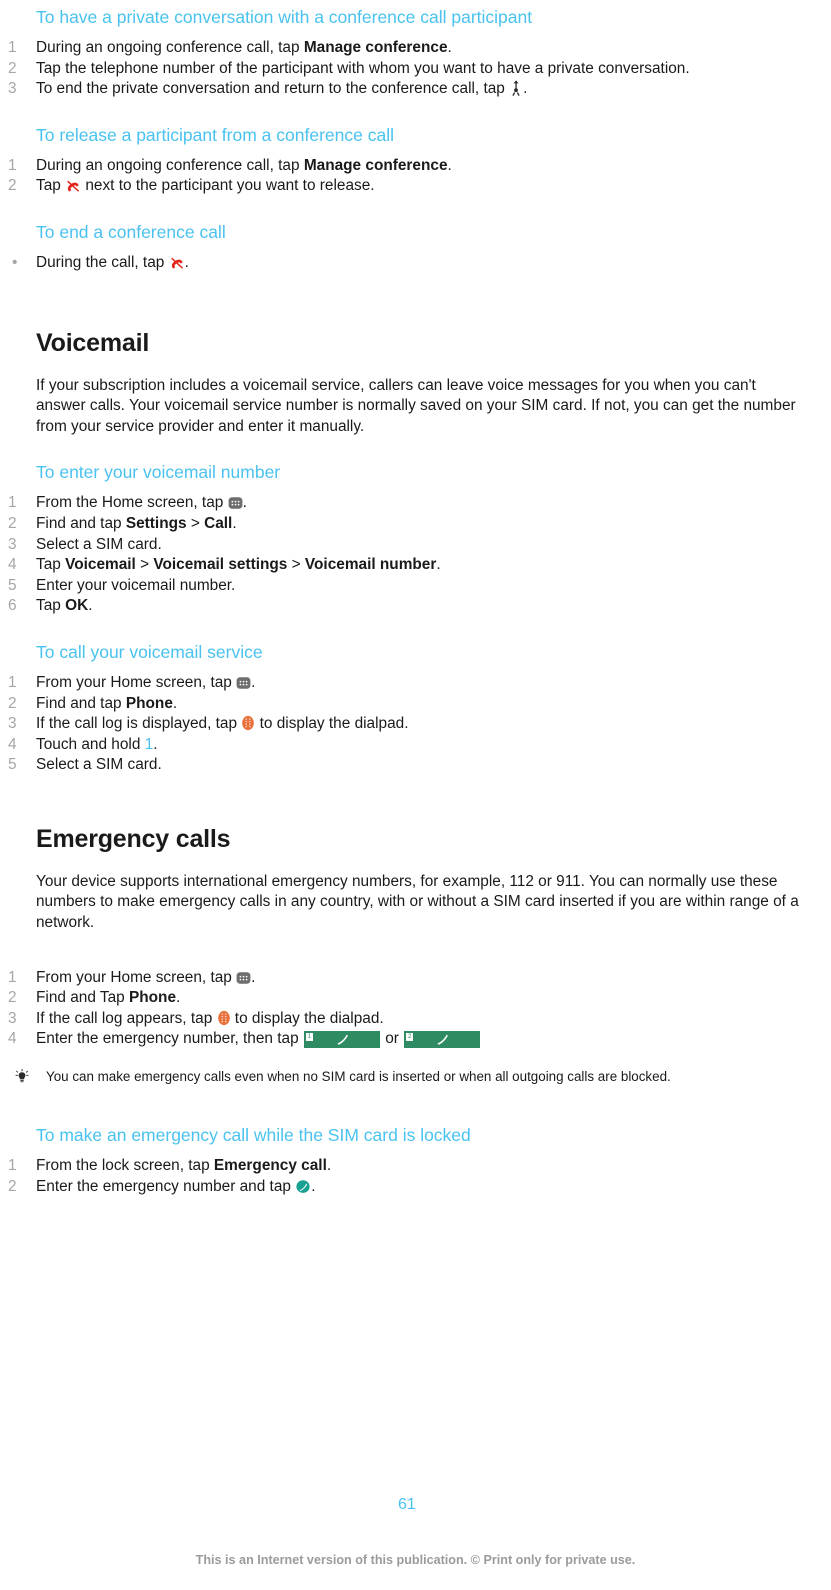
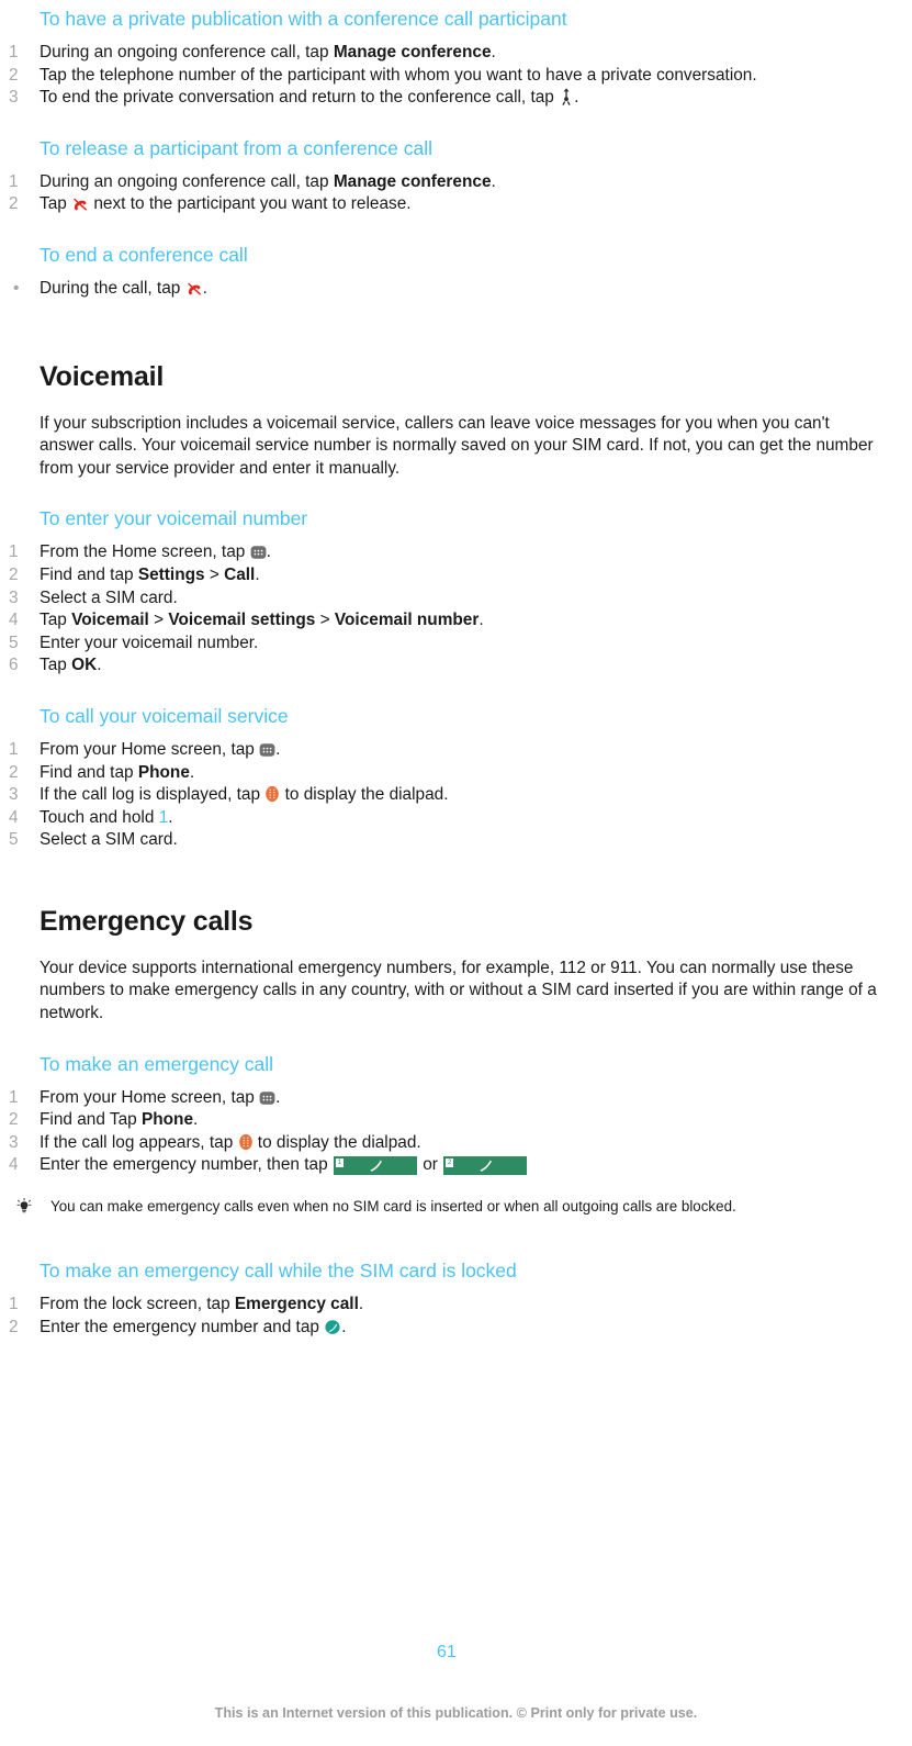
- To have a private conversation with a conference call participant
+ To have a private publication with a conference call participant
  1
  During an ongoing conference call, tap Manage conference.
  2
  Tap the telephone number of the participant with whom you want to have a private conversation.
  3
  To end the private conversation and return to the conference call, tap .
  To release a participant from a conference call
  1
  During an ongoing conference call, tap Manage conference.
  2
  Tap next to the participant you want to release.
  To end a conference call
  •
  During the call, tap .
  Voicemail
  If your subscription includes a voicemail service, callers can leave voice messages for you when you can't answer calls. Your voicemail service number is normally saved on your SIM card. If not, you can get the number from your service provider and enter it manually.
  To enter your voicemail number
  1
  From the Home screen, tap .
  2
  Find and tap Settings > Call.
  3
  Select a SIM card.
  4
  Tap Voicemail > Voicemail settings > Voicemail number.
  5
  Enter your voicemail number.
  6
  Tap OK.
  To call your voicemail service
  1
  From your Home screen, tap .
  2
  Find and tap Phone.
  3
  If the call log is displayed, tap to display the dialpad.
  4
  Touch and hold 1.
  5
  Select a SIM card.
  Emergency calls
  Your device supports international emergency numbers, for example, 112 or 911. You can normally use these numbers to make emergency calls in any country, with or without a SIM card inserted if you are within range of a network.
+ To make an emergency call
  1
  From your Home screen, tap .
  2
  Find and Tap Phone.
  3
  If the call log appears, tap to display the dialpad.
  4
  Enter the emergency number, then tap
  or
  You can make emergency calls even when no SIM card is inserted or when all outgoing calls are blocked.
  To make an emergency call while the SIM card is locked
  1
  From the lock screen, tap Emergency call.
  2
  Enter the emergency number and tap .
  61
  This is an Internet version of this publication. © Print only for private use.
